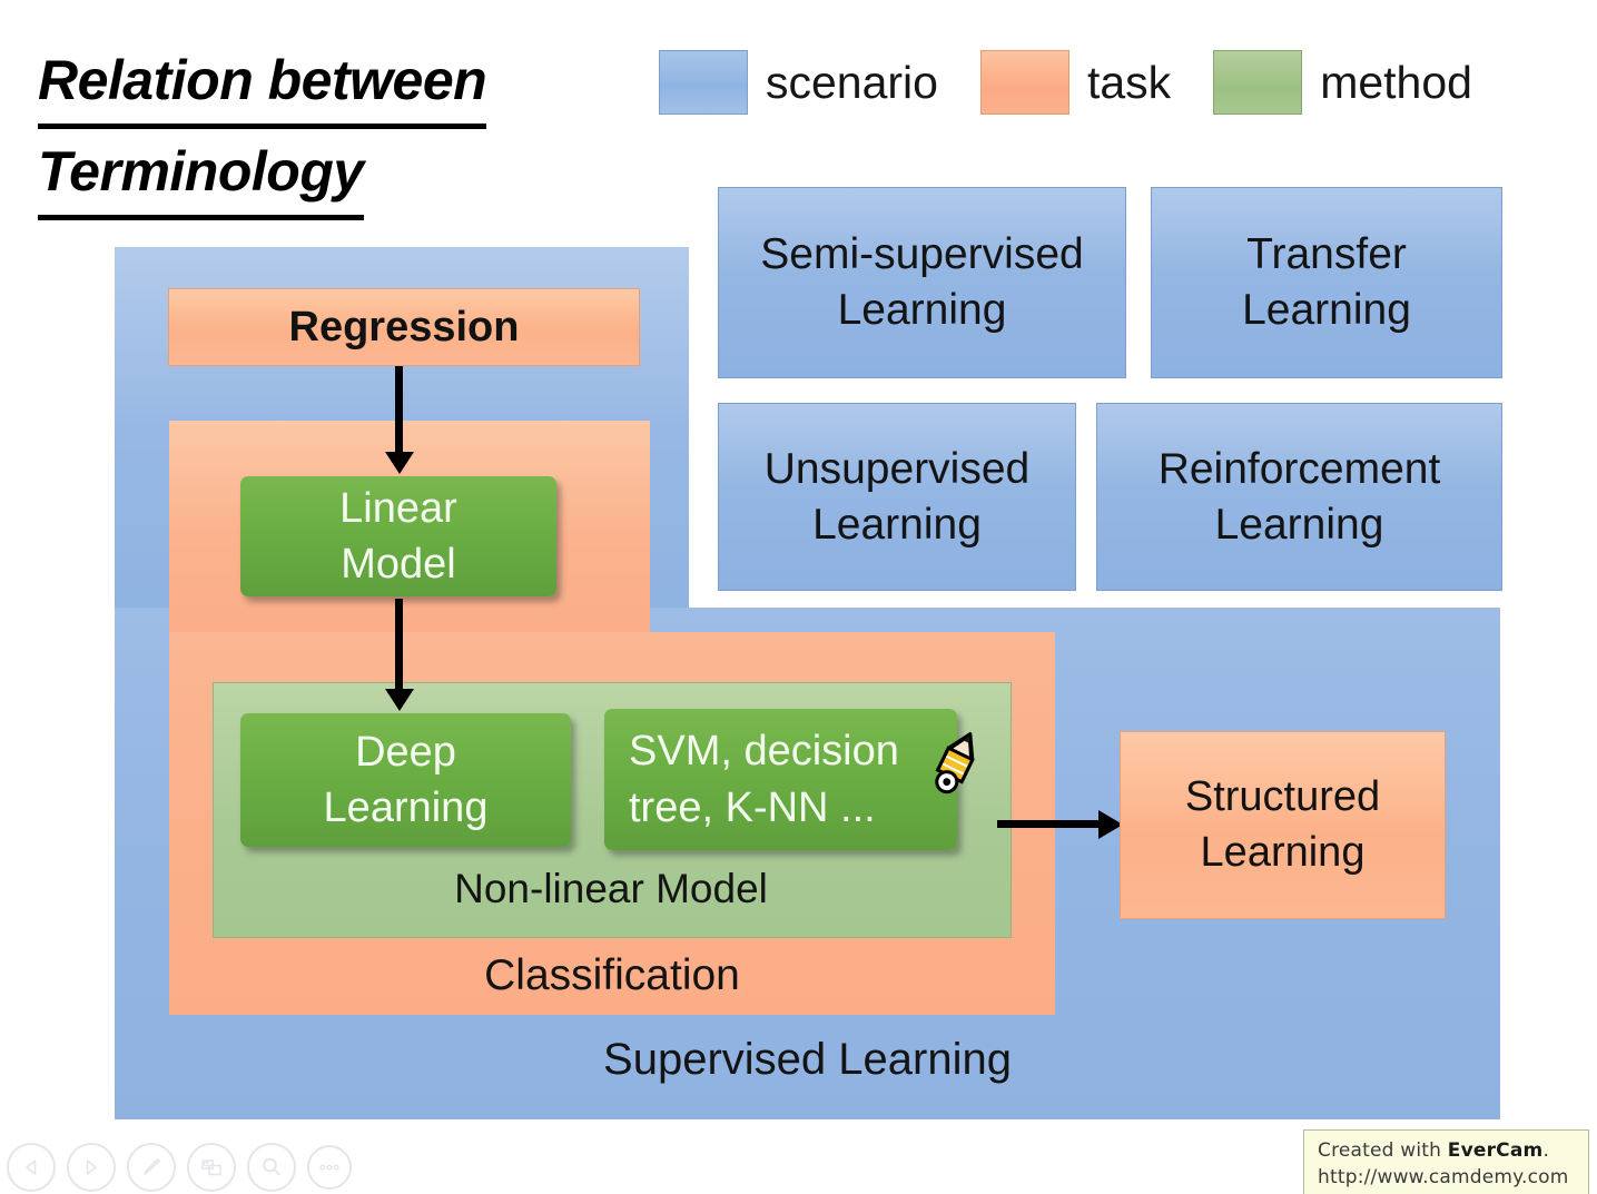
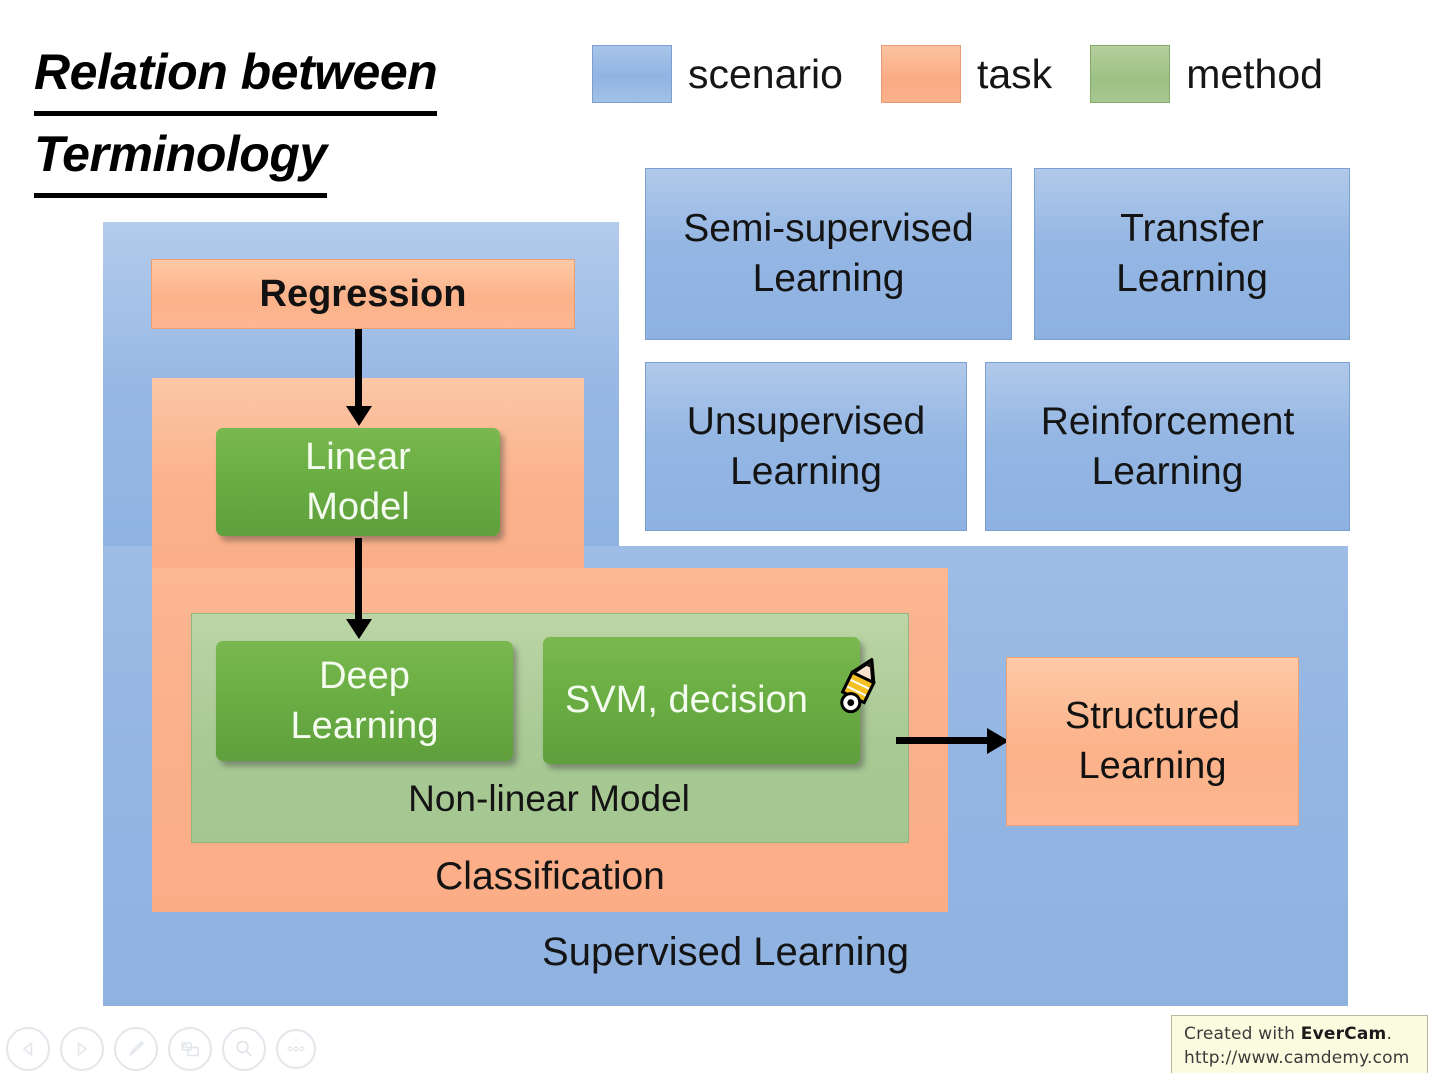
  Relation between
  Terminology
  scenario
  task
  method
  Semi-supervised
  Learning
  Transfer
  Learning
  Unsupervised
  Learning
  Reinforcement
  Learning
  Regression
  Linear
  Model
  Deep
  Learning
  SVM, decision
- tree, K-NN ...
  Non-linear Model
  Classification
  Supervised Learning
  Structured
  Learning
  Created with EverCam.
  http://www.camdemy.com
